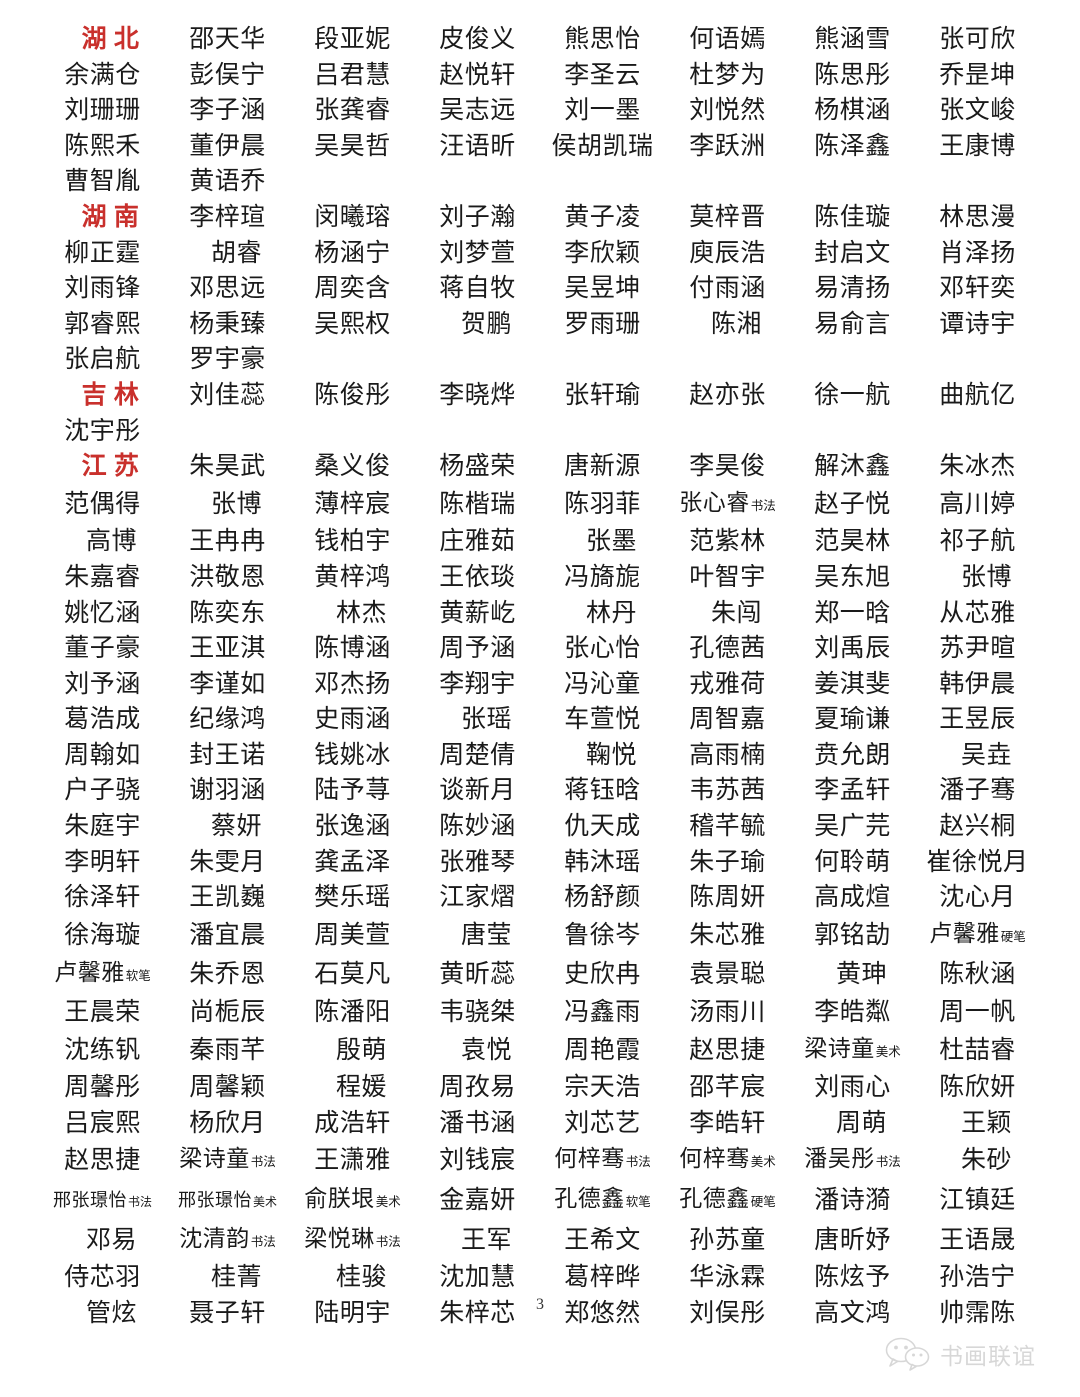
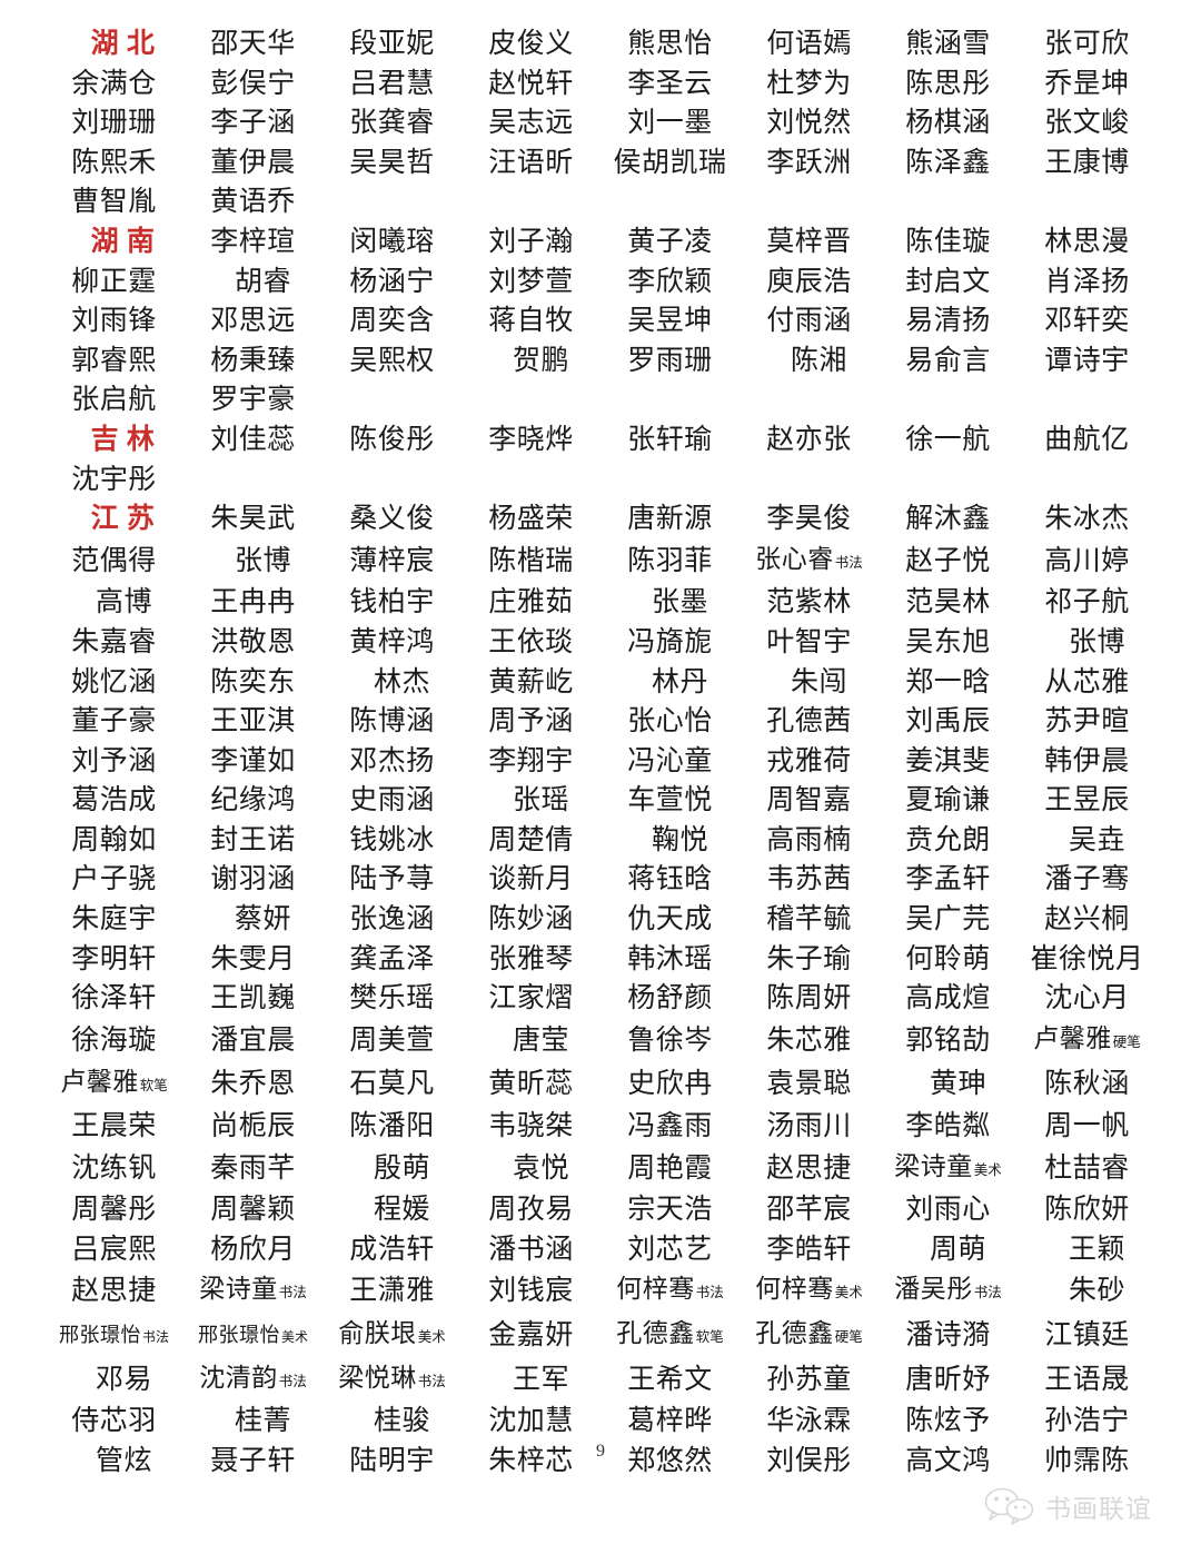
  湖 北	邵天华	段亚妮	皮俊义	熊思怡	何语嫣	熊涵雪	张可欣
  余满仓	彭俣宁	吕君慧	赵悦轩	李圣云	杜梦为	陈思彤	乔昰坤
  刘珊珊	李子涵	张龚睿	吴志远	刘一墨	刘悦然	杨棋涵	张文峻
  陈熙禾	董伊晨	吴昊哲	汪语昕	侯胡凯瑞	李跃洲	陈泽鑫	王康博
  曹智胤	黄语乔
  湖 南	李梓瑄	闵曦瑢	刘子瀚	黄子凌	莫梓晋	陈佳璇	林思漫
  柳正霆	胡睿	杨涵宁	刘梦萱	李欣颖	庾辰浩	封启文	肖泽扬
  刘雨锋	邓思远	周奕含	蒋自牧	吴昱坤	付雨涵	易清扬	邓轩奕
  郭睿熙	杨秉臻	吴熙权	贺鹏	罗雨珊	陈湘	易俞言	谭诗宇
  张启航	罗宇豪
  吉 林	刘佳蕊	陈俊彤	李晓烨	张轩瑜	赵亦张	徐一航	曲航亿
  沈宇彤
  江 苏	朱昊武	桑义俊	杨盛荣	唐新源	李昊俊	解沐鑫	朱冰杰
  范偶得	张博	薄梓宸	陈楷瑞	陈羽菲	张心睿书法	赵子悦	高川婷
  高博	王冉冉	钱柏宇	庄雅茹	张墨	范紫林	范昊林	祁子航
  朱嘉睿	洪敬恩	黄梓鸿	王依琰	冯旖旎	叶智宇	吴东旭	张博
  姚忆涵	陈奕东	林杰	黄薪屹	林丹	朱闯	郑一晗	从芯雅
  董子豪	王亚淇	陈博涵	周予涵	张心怡	孔德茜	刘禹辰	苏尹暄
  刘予涵	李谨如	邓杰扬	李翔宇	冯沁童	戎雅荷	姜淇斐	韩伊晨
  葛浩成	纪缘鸿	史雨涵	张瑶	车萱悦	周智嘉	夏瑜谦	王昱辰
  周翰如	封王诺	钱姚冰	周楚倩	鞠悦	高雨楠	贲允朗	吴垚
  户子骁	谢羽涵	陆予荨	谈新月	蒋钰晗	韦苏茜	李孟轩	潘子骞
  朱庭宇	蔡妍	张逸涵	陈妙涵	仇天成	稽芊毓	吴广芫	赵兴桐
  李明轩	朱雯月	龚孟泽	张雅琴	韩沐瑶	朱子瑜	何聆萌	崔徐悦月
  徐泽轩	王凯巍	樊乐瑶	江家熠	杨舒颜	陈周妍	高成煊	沈心月
  徐海璇	潘宜晨	周美萱	唐莹	鲁徐岑	朱芯雅	郭铭劼	卢馨雅硬笔
  卢馨雅软笔	朱乔恩	石莫凡	黄昕蕊	史欣冉	袁景聪	黄珅	陈秋涵
  王晨荣	尚栀辰	陈潘阳	韦骁桀	冯鑫雨	汤雨川	李皓粼	周一帆
  沈练钒	秦雨芊	殷萌	袁悦	周艳霞	赵思捷	梁诗童美术	杜喆睿
  周馨彤	周馨颖	程媛	周孜易	宗天浩	邵芊宸	刘雨心	陈欣妍
  吕宸熙	杨欣月	成浩轩	潘书涵	刘芯艺	李皓轩	周萌	王颖
  赵思捷	梁诗童书法	王潇雅	刘钱宸	何梓骞书法	何梓骞美术	潘吴彤书法	朱砂
  邢张璟怡书法	邢张璟怡美术	俞朕垠美术	金嘉妍	孔德鑫软笔	孔德鑫硬笔	潘诗漪	江镇廷
  邓易	沈清韵书法	梁悦琳书法	王军	王希文	孙苏童	唐昕妤	王语晟
  侍芯羽	桂菁	桂骏	沈加慧	葛梓晔	华泳霖	陈炫予	孙浩宁
  管炫	聂子轩	陆明宇	朱梓芯	郑悠然	刘俣彤	高文鸿	帅霈陈
- 3
+ 9
  书画联谊
